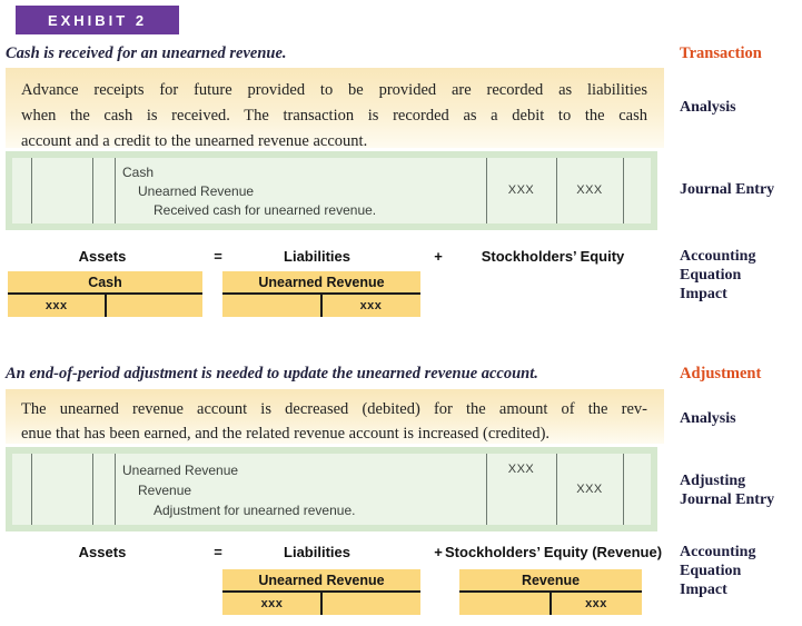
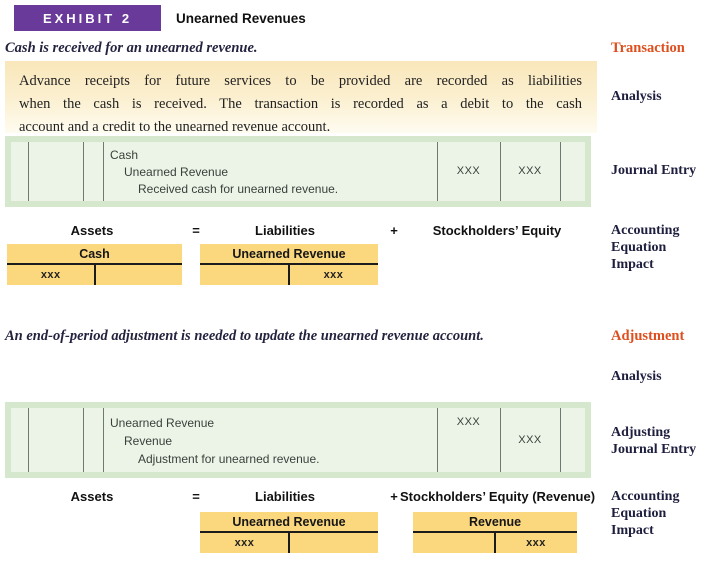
  EXHIBIT 2
+ Unearned Revenues
  Cash is received for an unearned revenue.
  Transaction
- Advance receipts for future provided to be provided are recorded as liabilities
+ Advance receipts for future services to be provided are recorded as liabilities
  when the cash is received. The transaction is recorded as a debit to the cash
  account and a credit to the unearned revenue account.
  Analysis
  Cash
  Unearned Revenue
  Received cash for unearned revenue.
  XXX
  XXX
  Journal Entry
  Assets
  =
  Liabilities
  +
  Stockholders’ Equity
  Accounting
  Equation
  Impact
  Cash
  xxx
  Unearned Revenue
  xxx
  An end-of-period adjustment is needed to update the unearned revenue account.
  Adjustment
- The unearned revenue account is decreased (debited) for the amount of the rev-
- enue that has been earned, and the related revenue account is increased (credited).
  Analysis
  Unearned Revenue
  Revenue
  Adjustment for unearned revenue.
  XXX
  XXX
  Adjusting
  Journal Entry
  Assets
  =
  Liabilities
  +
  Stockholders’ Equity (Revenue)
  Accounting
  Equation
  Impact
  Unearned Revenue
  xxx
  Revenue
  xxx
